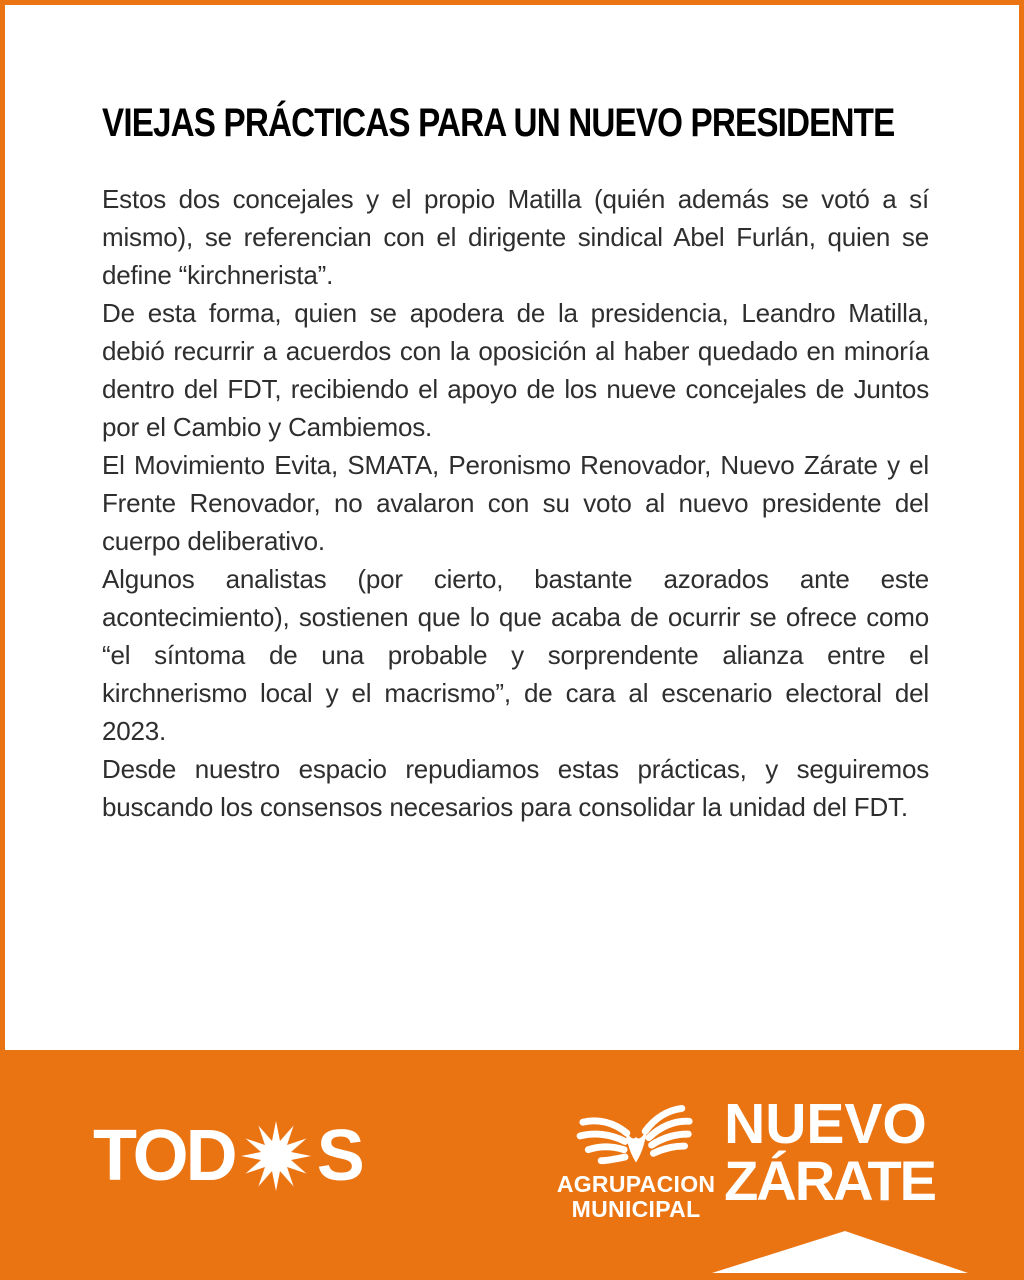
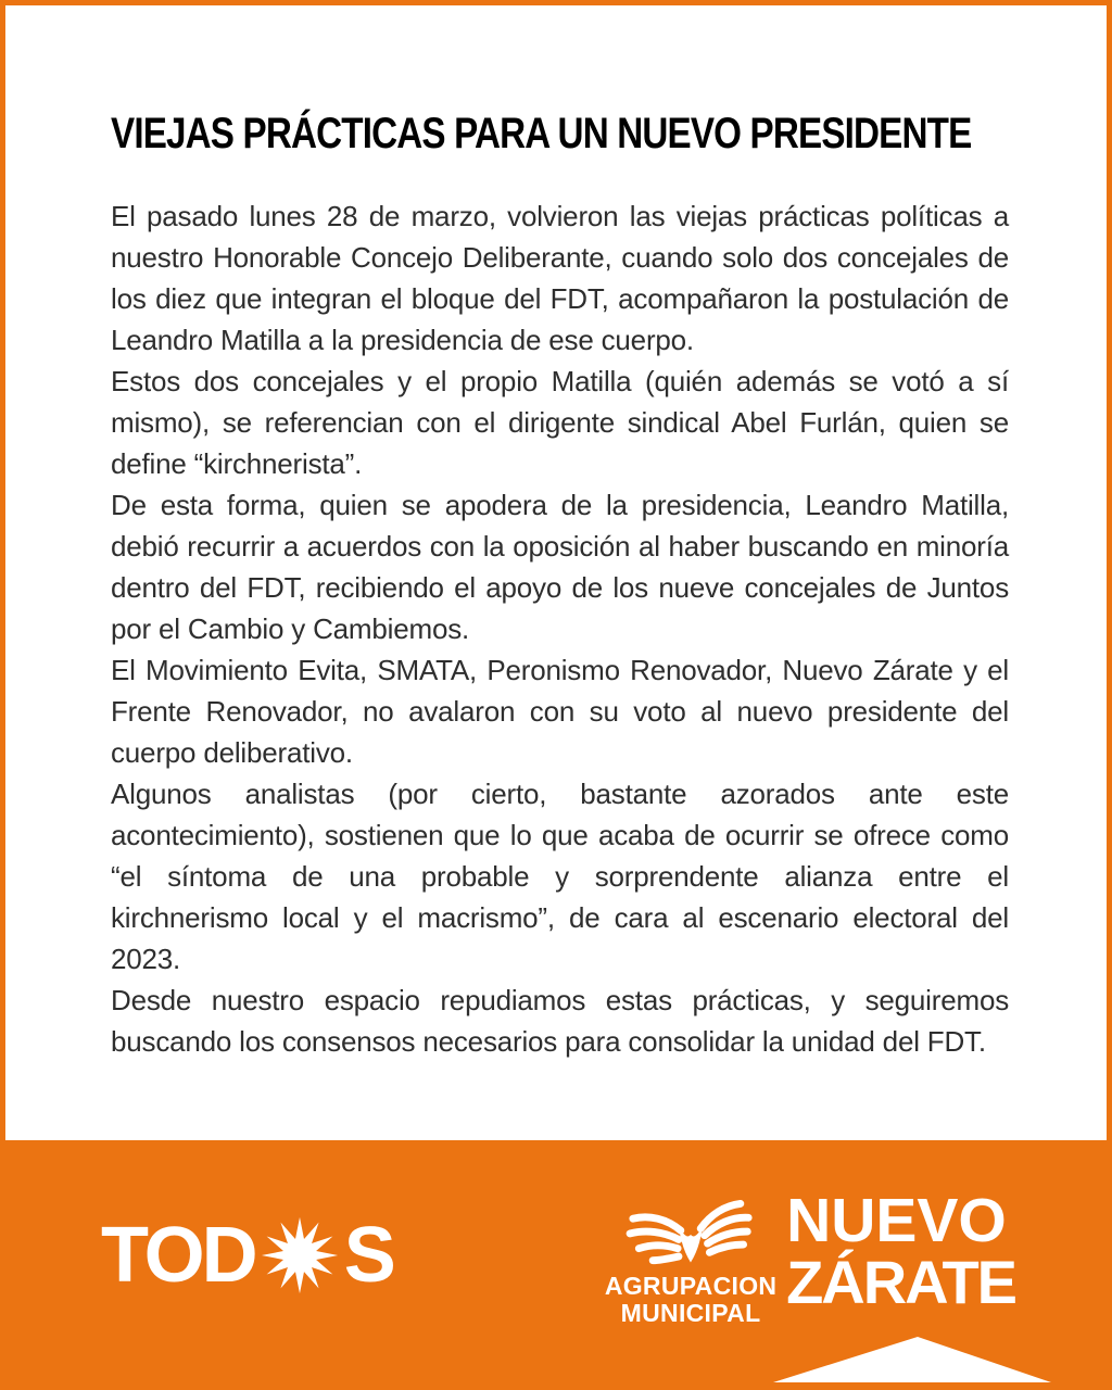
  VIEJAS PRÁCTICAS PARA UN NUEVO PRESIDENTE
+ El pasado lunes 28 de marzo, volvieron las viejas prácticas políticas a nuestro Honorable Concejo Deliberante, cuando solo dos concejales de los diez que integran el bloque del FDT, acompañaron la postulación de Leandro Matilla a la presidencia de ese cuerpo.
  Estos dos concejales y el propio Matilla (quién además se votó a sí mismo), se referencian con el dirigente sindical Abel Furlán, quien se define “kirchnerista”.
- De esta forma, quien se apodera de la presidencia, Leandro Matilla, debió recurrir a acuerdos con la oposición al haber quedado en minoría dentro del FDT, recibiendo el apoyo de los nueve concejales de Juntos por el Cambio y Cambiemos.
+ De esta forma, quien se apodera de la presidencia, Leandro Matilla, debió recurrir a acuerdos con la oposición al haber buscando en minoría dentro del FDT, recibiendo el apoyo de los nueve concejales de Juntos por el Cambio y Cambiemos.
  El Movimiento Evita, SMATA, Peronismo Renovador, Nuevo Zárate y el Frente Renovador, no avalaron con su voto al nuevo presidente del cuerpo deliberativo.
  Algunos analistas (por cierto, bastante azorados ante este acontecimiento), sostienen que lo que acaba de ocurrir se ofrece como “el síntoma de una probable y sorprendente alianza entre el kirchnerismo local y el macrismo”, de cara al escenario electoral del 2023.
  Desde nuestro espacio repudiamos estas prácticas, y seguiremos buscando los consensos necesarios para consolidar la unidad del FDT.
  TOD
  S
  AGRUPACION
  MUNICIPAL
  NUEVO
  ZÁRATE
